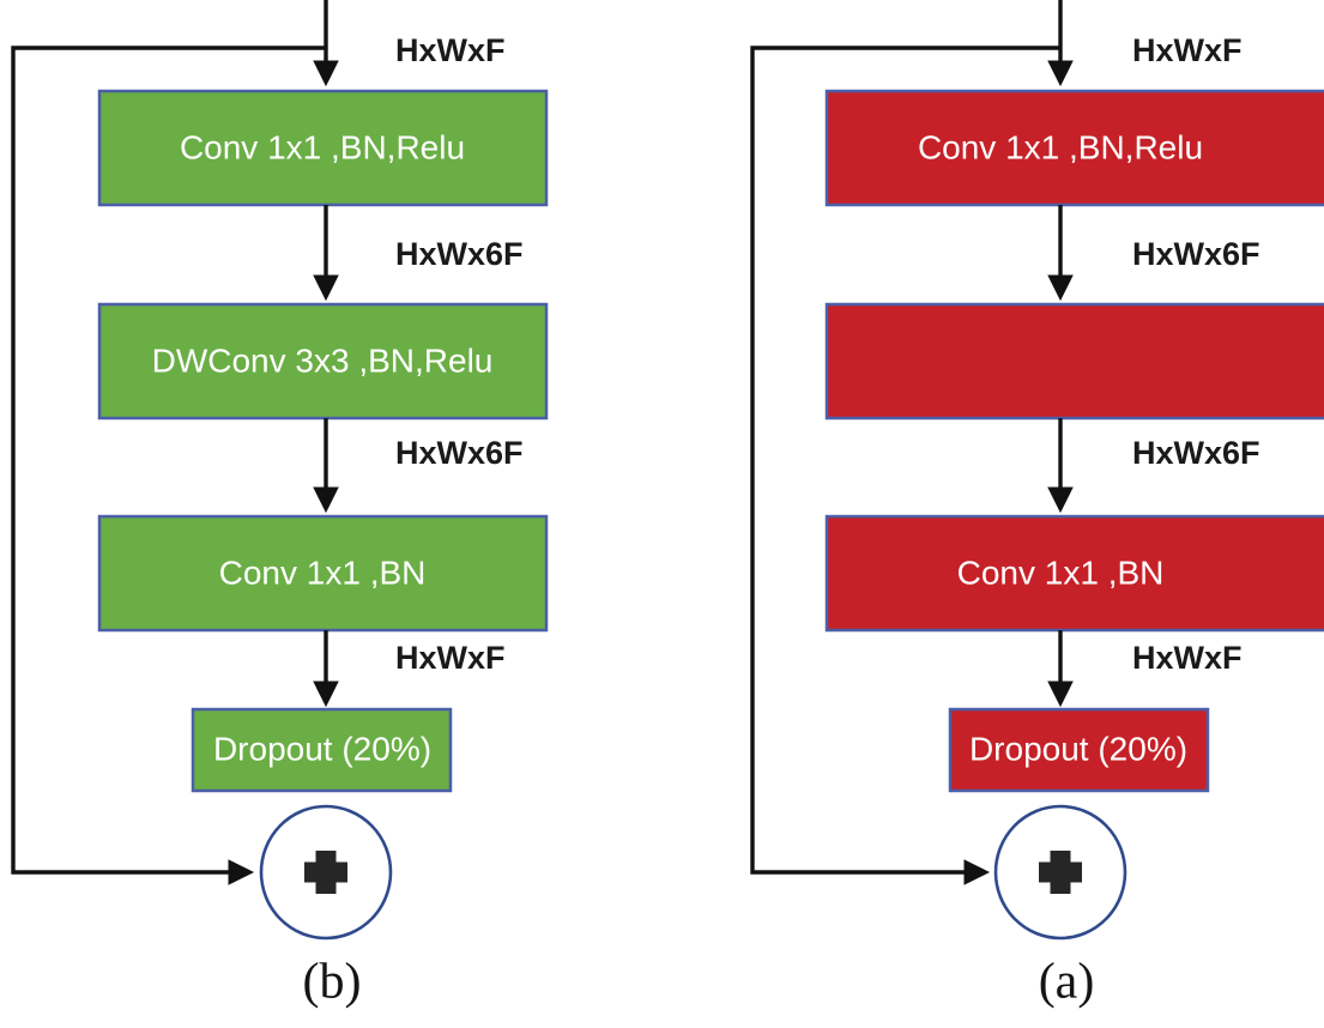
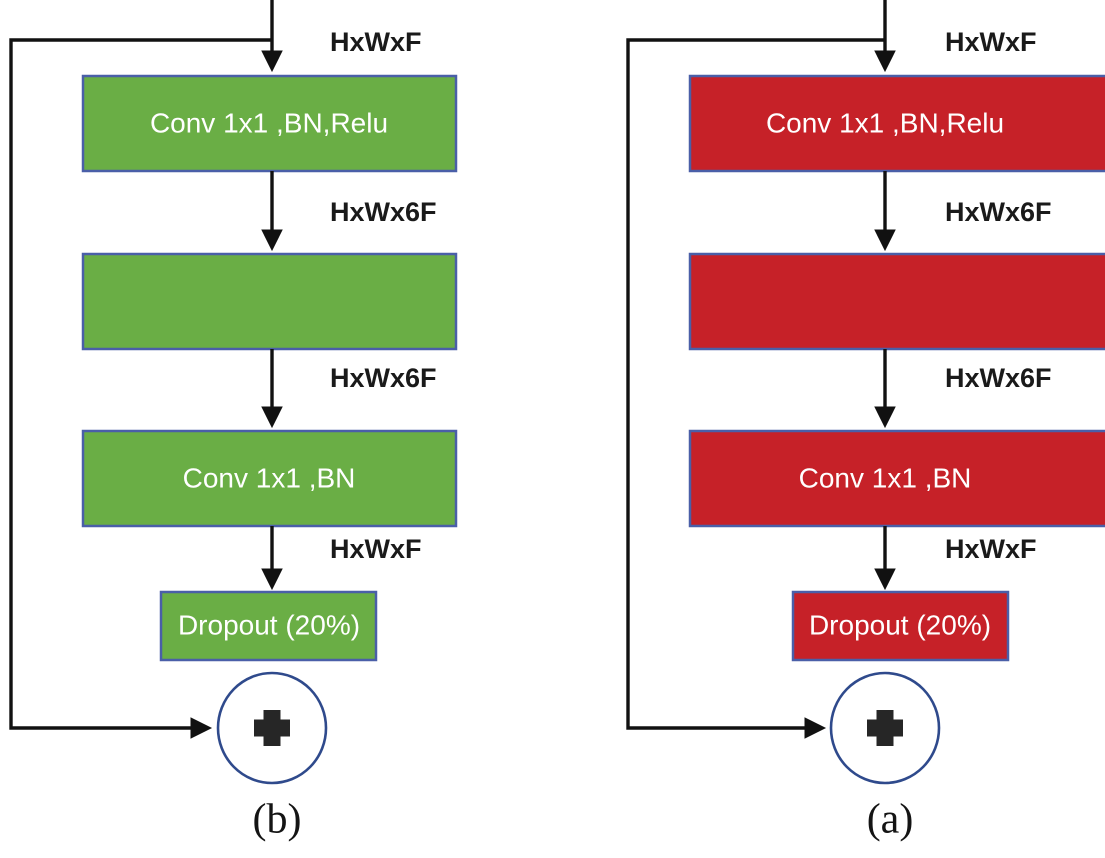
  Conv 1x1 ,BN,Relu
  HxWx6F
- DWConv 3x3 ,BN,Relu
  HxWx6F
  Conv 1x1 ,BN
  HxWxF
  Dropout (20%)
  HxWxF
  (b)
  Conv 1x1 ,BN,Relu
  HxWx6F
  HxWx6F
  Conv 1x1 ,BN
  HxWxF
  Dropout (20%)
  HxWxF
  (a)
